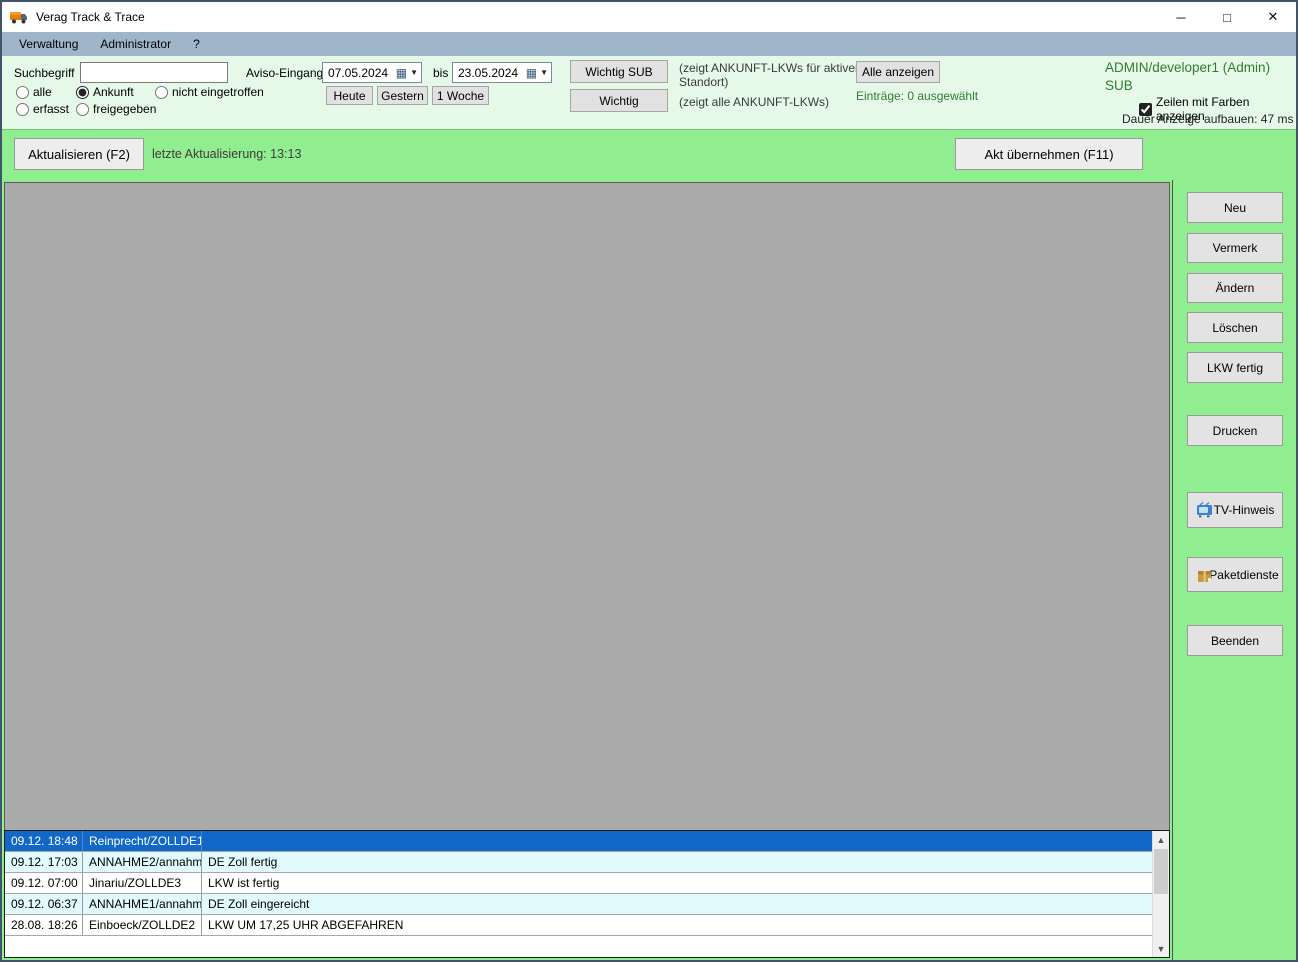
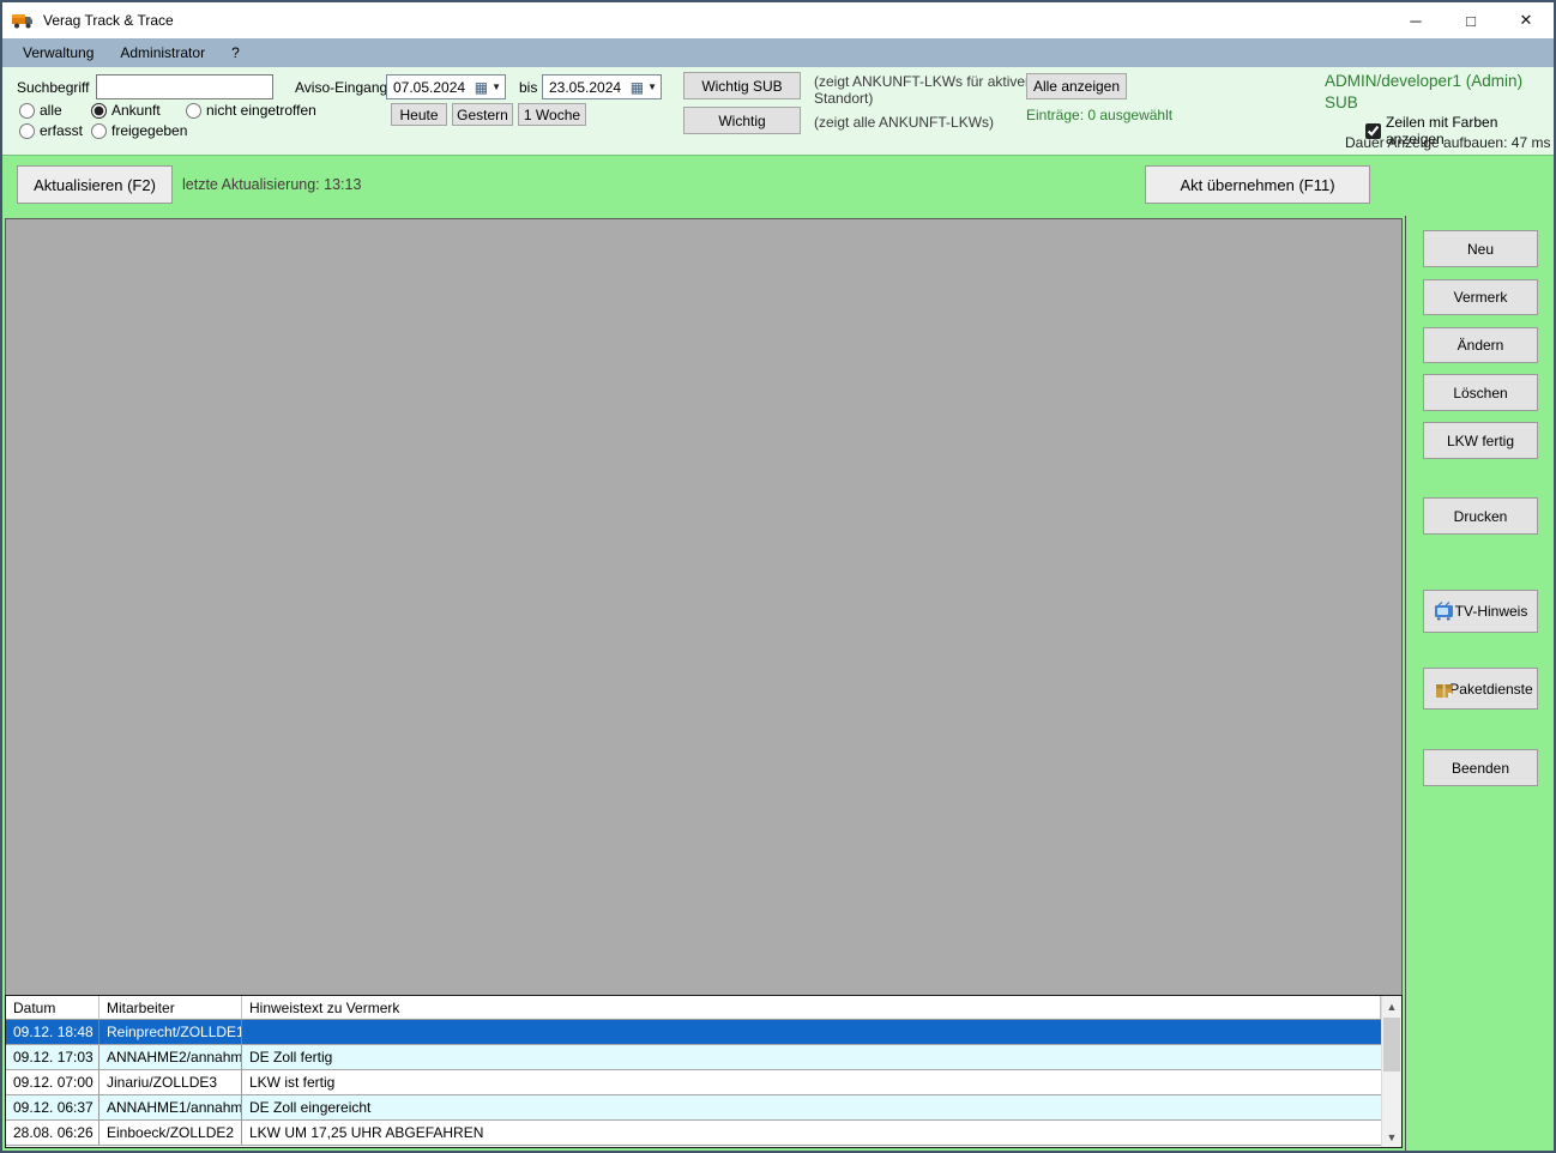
  Verag Track & Trace
  ─
  □
  ✕
  Verwaltung
  Administrator
  ?
  Suchbegriff
  alle
  Ankunft
  nicht eingetroffen
  erfasst
  freigegeben
  Aviso-Eingang
  07.05.2024
  ▦
  ▼
  bis
  23.05.2024
  ▦
  ▼
  Heute
  Gestern
  1 Woche
  Wichtig SUB
  Wichtig
  (zeigt ANKUNFT-LKWs für aktive Standort)
  (zeigt alle ANKUNFT-LKWs)
  Alle anzeigen
  Einträge: 0 ausgewählt
  ADMIN/developer1 (Admin)
  SUB
  Zeilen mit Farben anzeigen
  Dauer Anzeige aufbauen: 47 ms
  Aktualisieren (F2)
  letzte Aktualisierung: 13:13
  Akt übernehmen (F11)
+ Datum
+ Mitarbeiter
+ Hinweistext zu Vermerk
  09.12. 18:48
  Reinprecht/ZOLLDE1
  09.12. 17:03
  ANNAHME2/annahm
  DE Zoll fertig
  09.12. 07:00
  Jinariu/ZOLLDE3
  LKW ist fertig
  09.12. 06:37
  ANNAHME1/annahm
  DE Zoll eingereicht
- 28.08. 18:26
+ 28.08. 06:26
  Einboeck/ZOLLDE2
  LKW UM 17,25 UHR ABGEFAHREN
  ▲
  ▼
  Neu
  Vermerk
  Ändern
  Löschen
  LKW fertig
  Drucken
  TV-Hinweis
  Paketdienste
  Beenden
